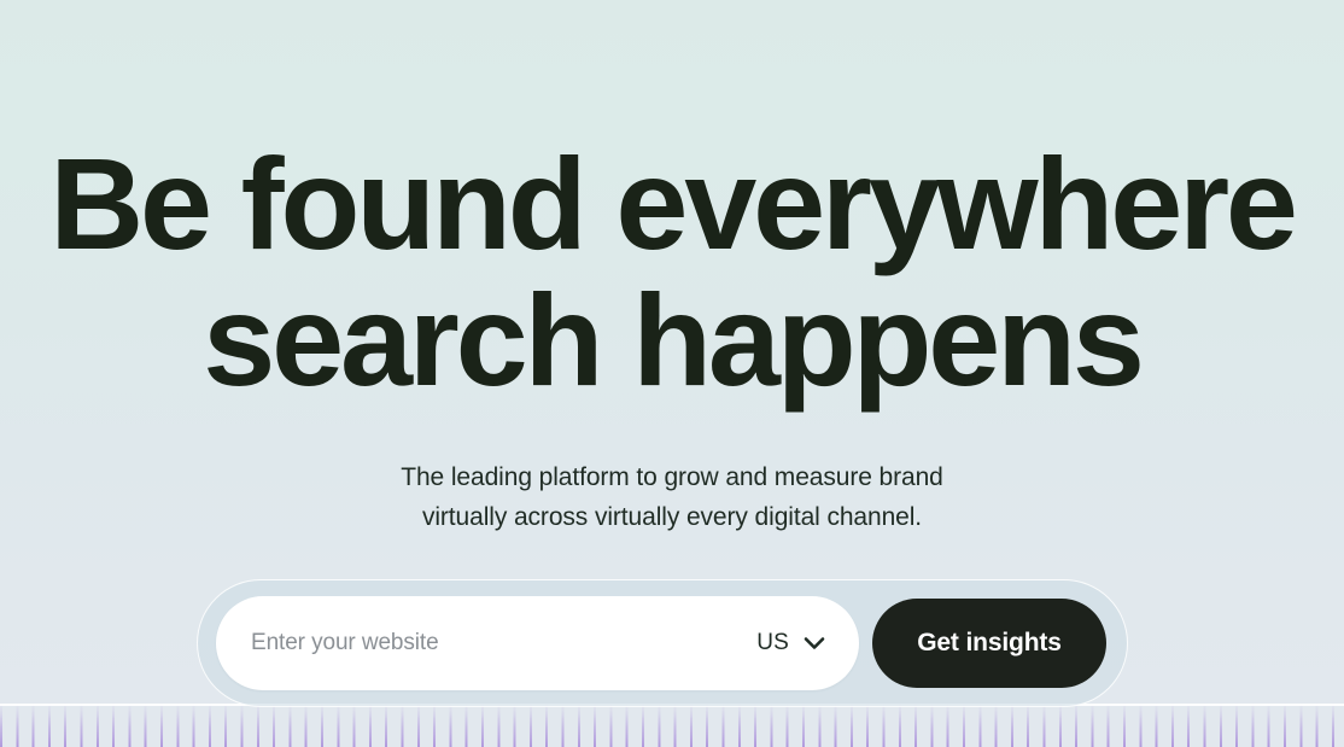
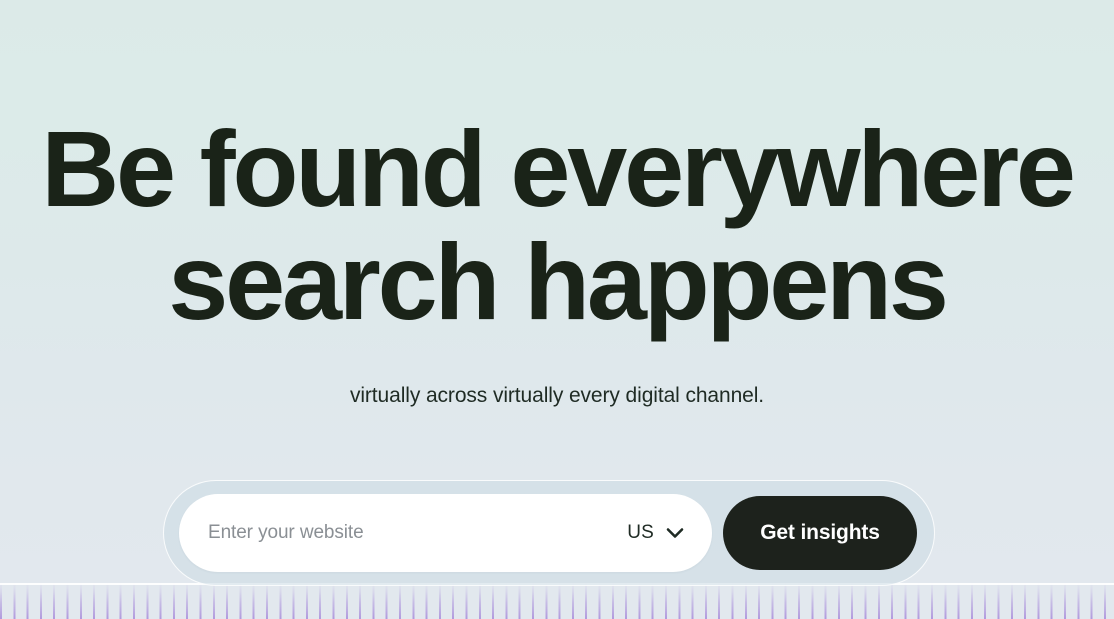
  Be found everywhere
  search happens
- The leading platform to grow and measure brand
  virtually across virtually every digital channel.
  Enter your website
  US
  Get insights
